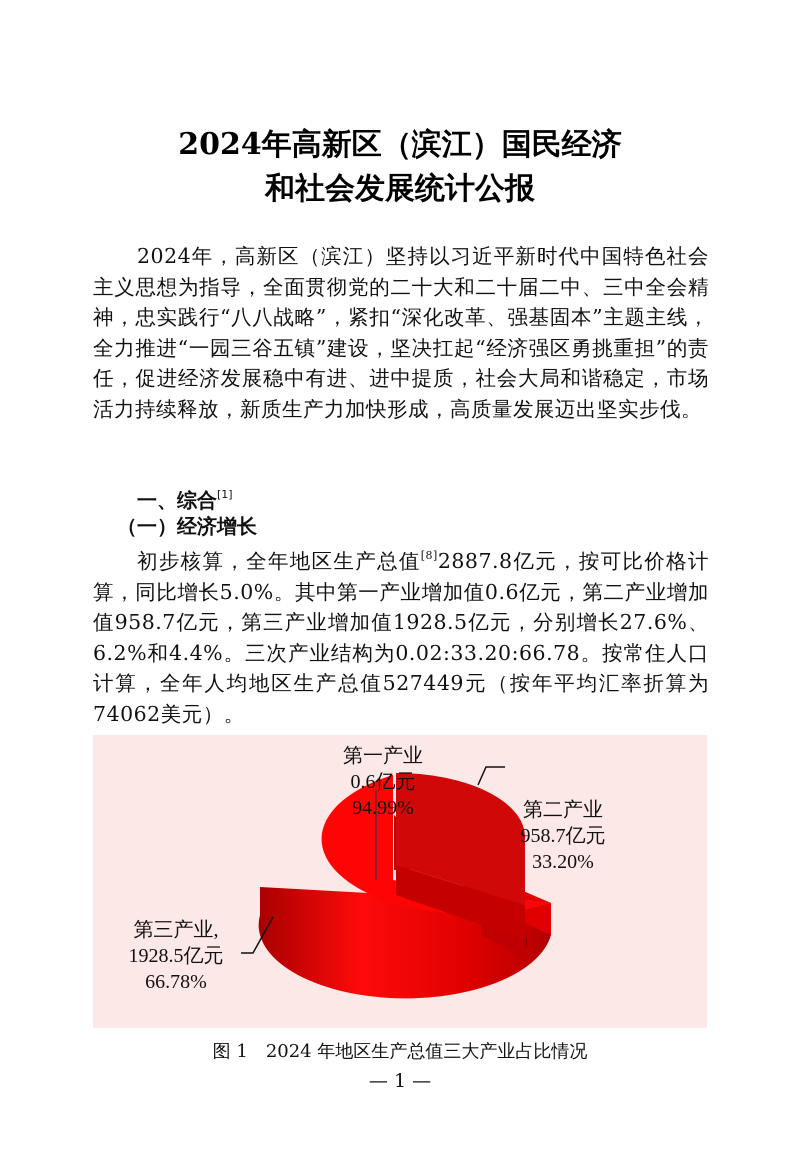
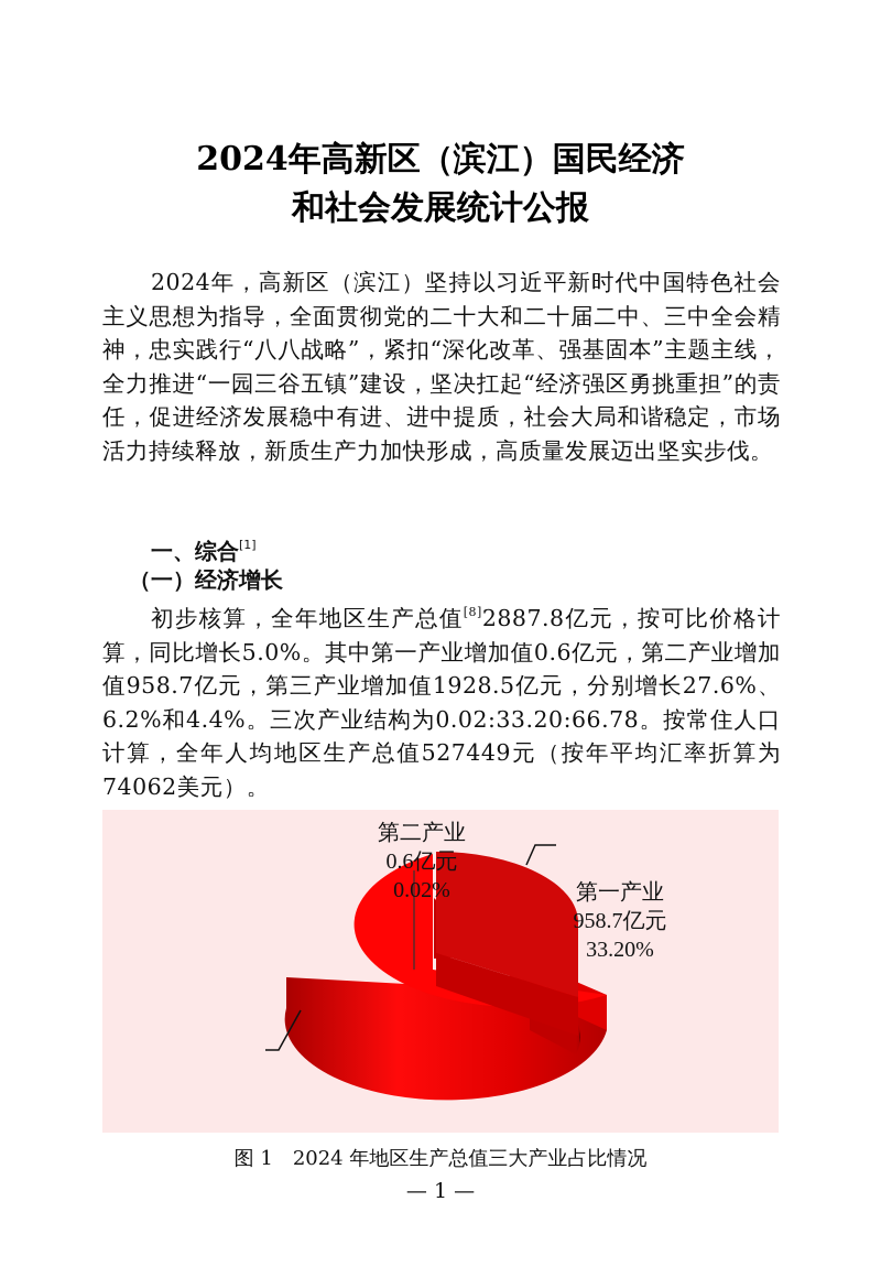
  2024年高新区（滨江）国民经济
  和社会发展统计公报
  2024年，高新区（滨江）坚持以习近平新时代中国特色社会主义思想为指导，全面贯彻党的二十大和二十届二中、三中全会精神，忠实践行“八八战略”，紧扣“深化改革、强基固本”主题主线，全力推进“一园三谷五镇”建设，坚决扛起“经济强区勇挑重担”的责任，促进经济发展稳中有进、进中提质，社会大局和谐稳定，市场活力持续释放，新质生产力加快形成，高质量发展迈出坚实步伐。
  一、综合[1]
  （一）经济增长
  初步核算，全年地区生产总值[8]2887.8亿元，按可比价格计算，同比增长5.0%。其中第一产业增加值0.6亿元，第二产业增加值958.7亿元，第三产业增加值1928.5亿元，分别增长27.6%、6.2%和4.4%。三次产业结构为0.02:33.20:66.78。按常住人口计算，全年人均地区生产总值527449元（按年平均汇率折算为74062美元）。
- 第一产业
+ 第二产业
  0.6亿元
- 94.99%
+ 0.02%
- 第二产业
+ 第一产业
  958.7亿元
  33.20%
- 第三产业,
- 1928.5亿元
- 66.78%
  图 1 2024 年地区生产总值三大产业占比情况
  — 1 —
